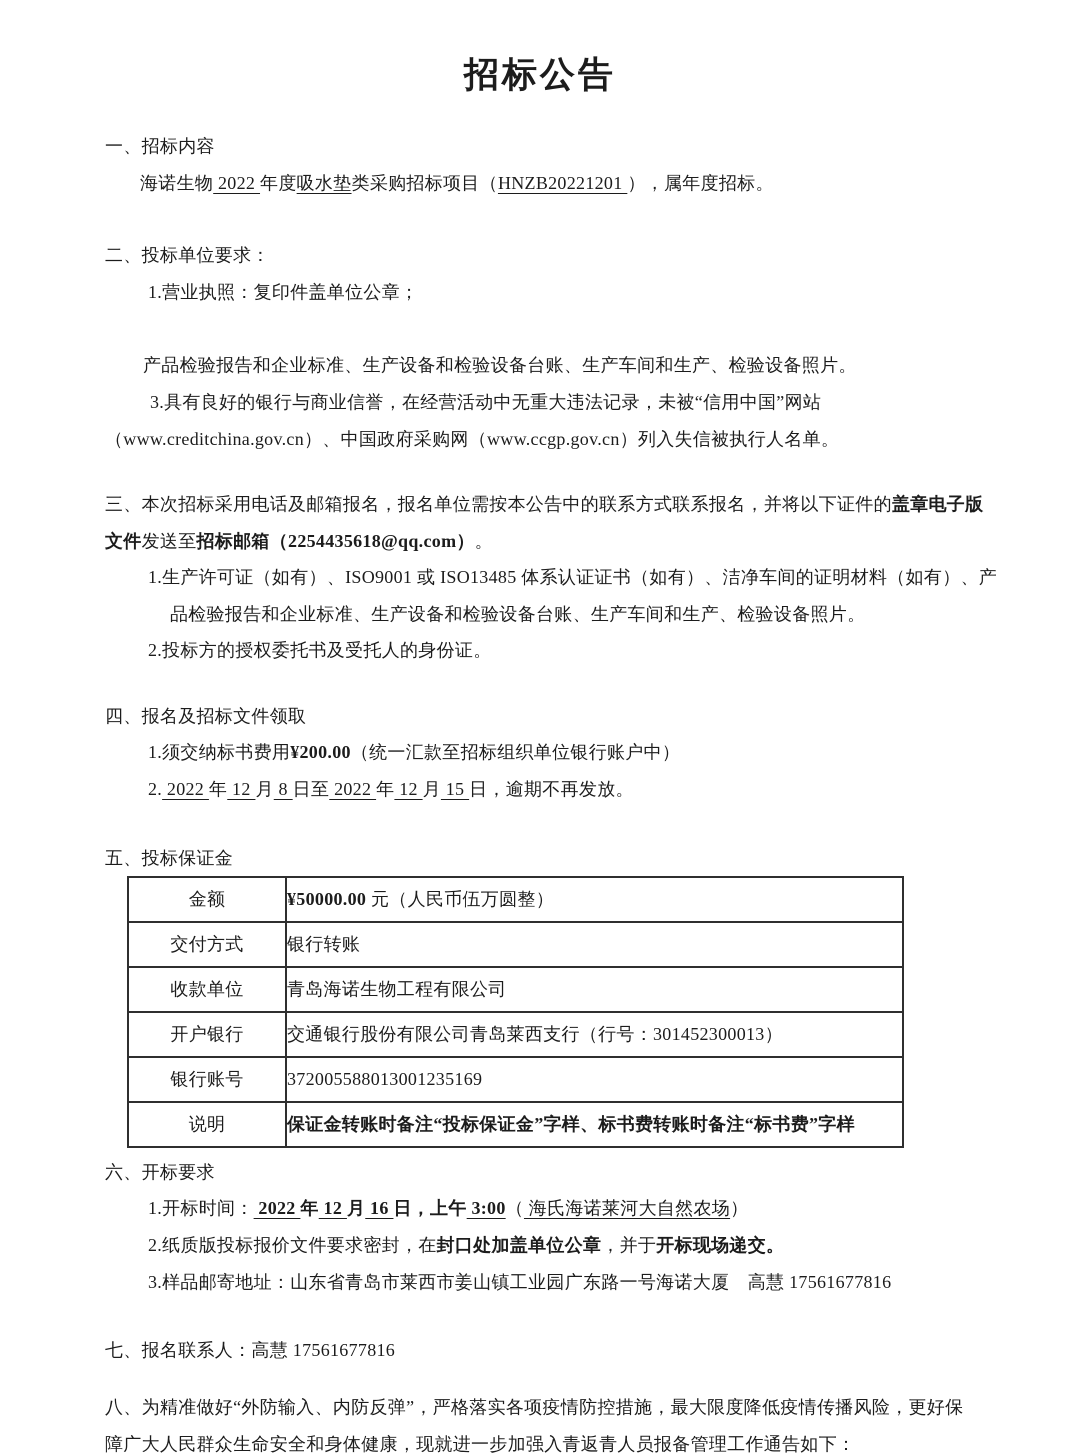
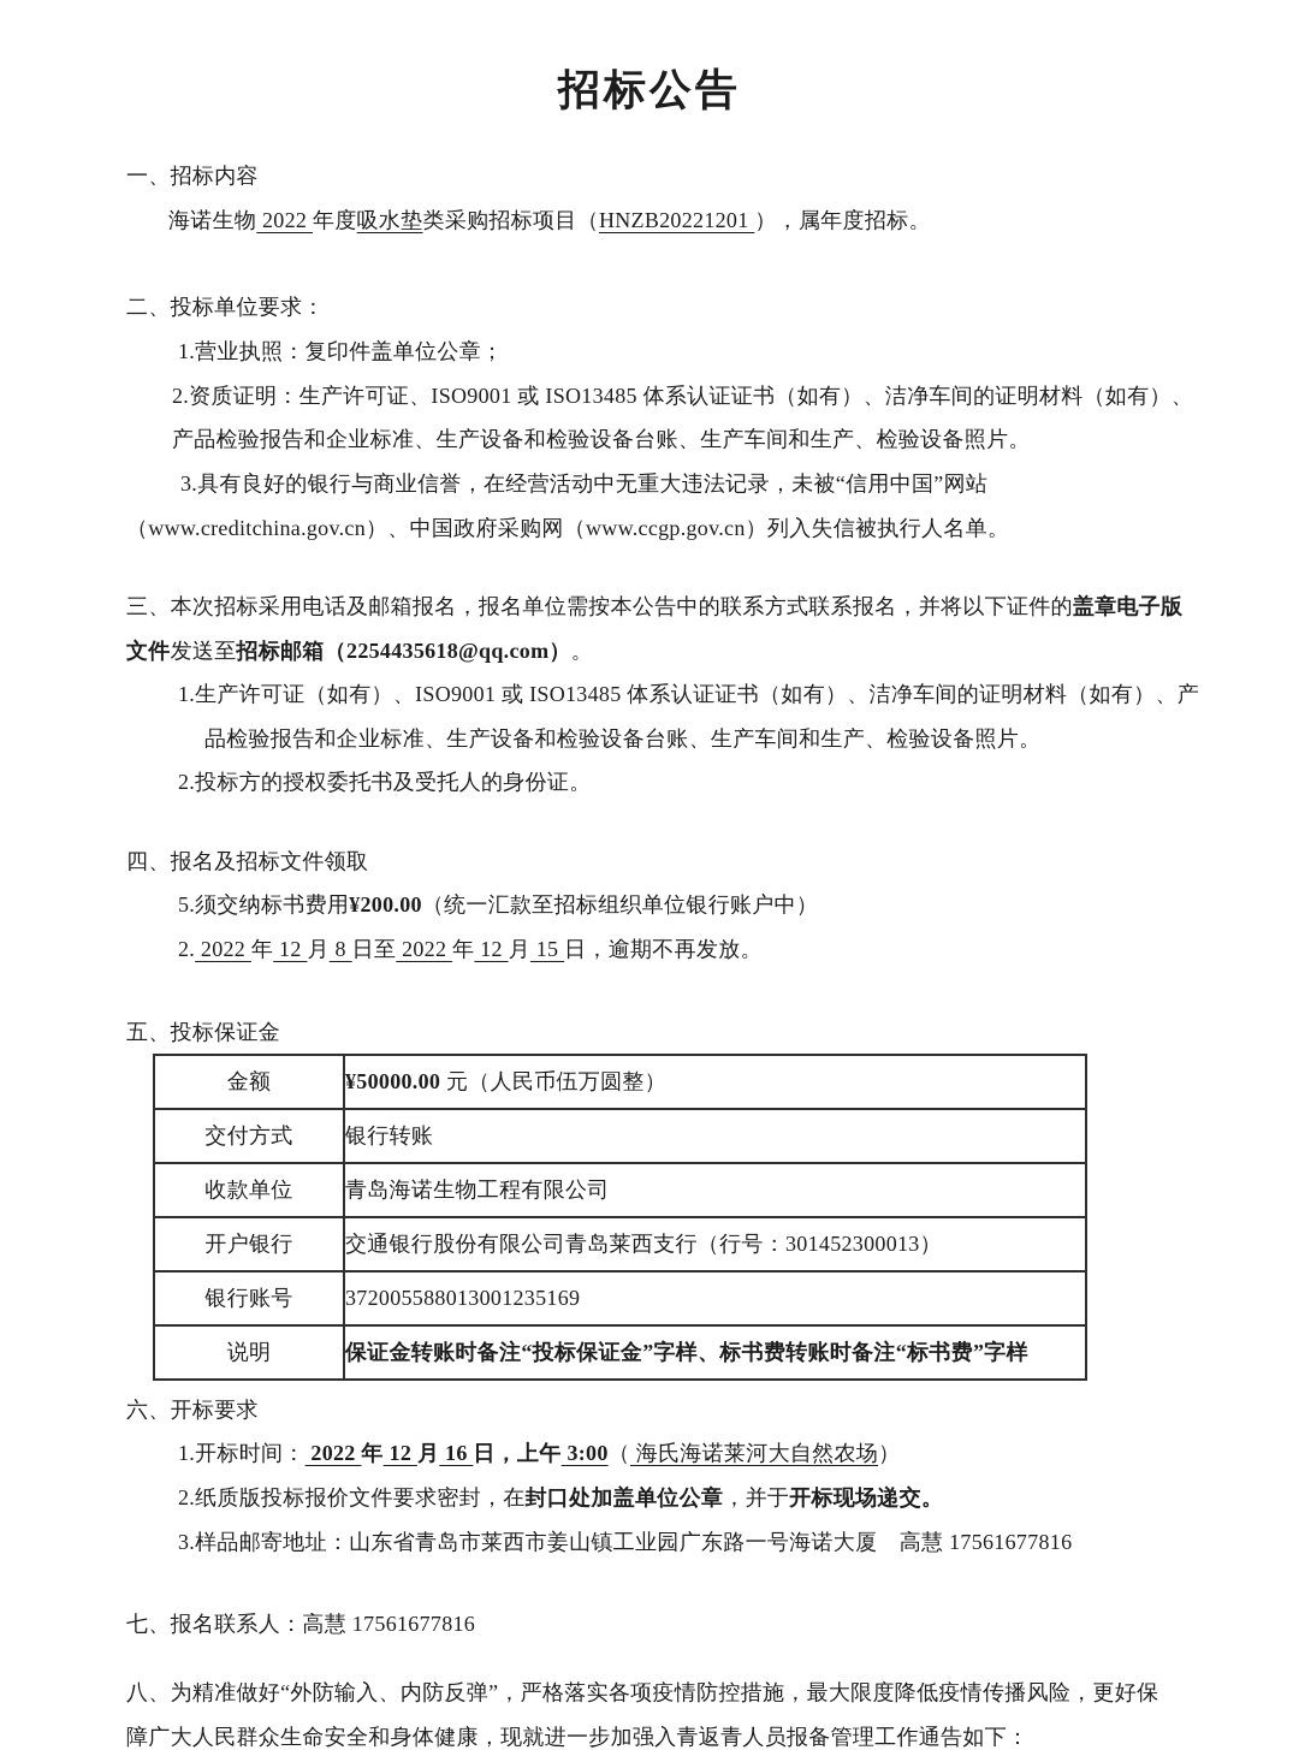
  招标公告
  一、招标内容
  海诺生物 2022 年度吸水垫类采购招标项目（HNZB20221201 ），属年度招标。
  二、投标单位要求：
  1.营业执照：复印件盖单位公章；
+ 2.资质证明：生产许可证、ISO9001 或 ISO13485 体系认证证书（如有）、洁净车间的证明材料（如有）、
  产品检验报告和企业标准、生产设备和检验设备台账、生产车间和生产、检验设备照片。
  3.具有良好的银行与商业信誉，在经营活动中无重大违法记录，未被“信用中国”网站
  （www.creditchina.gov.cn）、中国政府采购网（www.ccgp.gov.cn）列入失信被执行人名单。
  三、本次招标采用电话及邮箱报名，报名单位需按本公告中的联系方式联系报名，并将以下证件的盖章电子版
  文件发送至招标邮箱（2254435618@qq.com）。
  1.生产许可证（如有）、ISO9001 或 ISO13485 体系认证证书（如有）、洁净车间的证明材料（如有）、产
  品检验报告和企业标准、生产设备和检验设备台账、生产车间和生产、检验设备照片。
  2.投标方的授权委托书及受托人的身份证。
  四、报名及招标文件领取
- 1.须交纳标书费用¥200.00（统一汇款至招标组织单位银行账户中）
+ 5.须交纳标书费用¥200.00（统一汇款至招标组织单位银行账户中）
  2. 2022 年 12 月 8 日至 2022 年 12 月 15 日，逾期不再发放。
  五、投标保证金
  金额	¥50000.00 元（人民币伍万圆整）
  交付方式	银行转账
  收款单位	青岛海诺生物工程有限公司
  开户银行	交通银行股份有限公司青岛莱西支行（行号：301452300013）
  银行账号	372005588013001235169
  说明	保证金转账时备注“投标保证金”字样、标书费转账时备注“标书费”字样
  六、开标要求
  1.开标时间： 2022 年 12 月 16 日，上午 3:00（ 海氏海诺莱河大自然农场）
  2.纸质版投标报价文件要求密封，在封口处加盖单位公章，并于开标现场递交。
  3.样品邮寄地址：山东省青岛市莱西市姜山镇工业园广东路一号海诺大厦 高慧 17561677816
  七、报名联系人：高慧 17561677816
  八、为精准做好“外防输入、内防反弹”，严格落实各项疫情防控措施，最大限度降低疫情传播风险，更好保
  障广大人民群众生命安全和身体健康，现就进一步加强入青返青人员报备管理工作通告如下：
